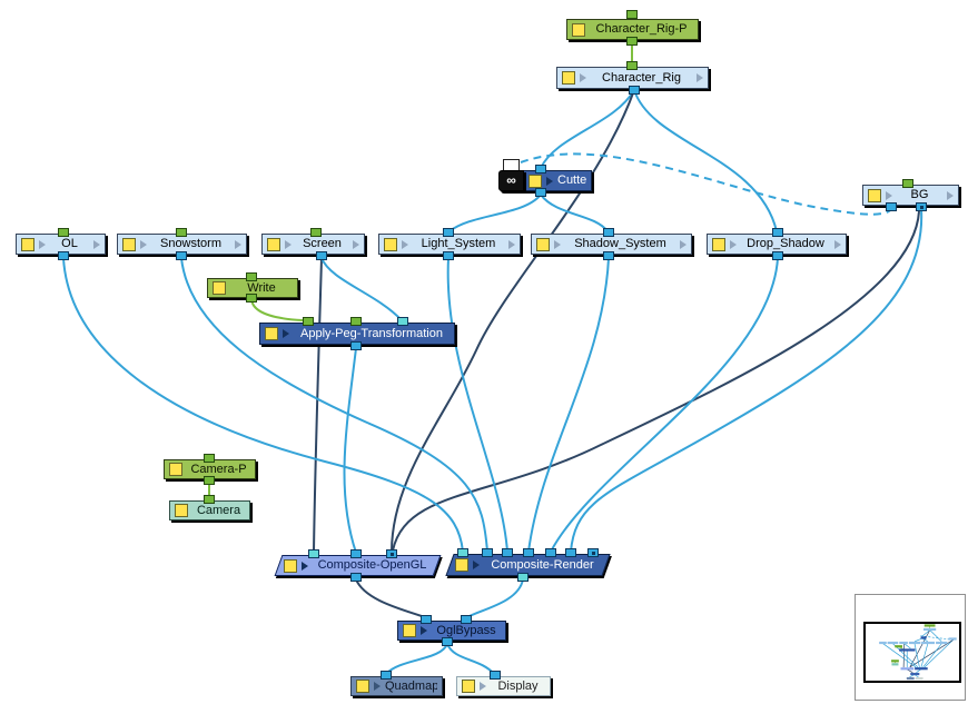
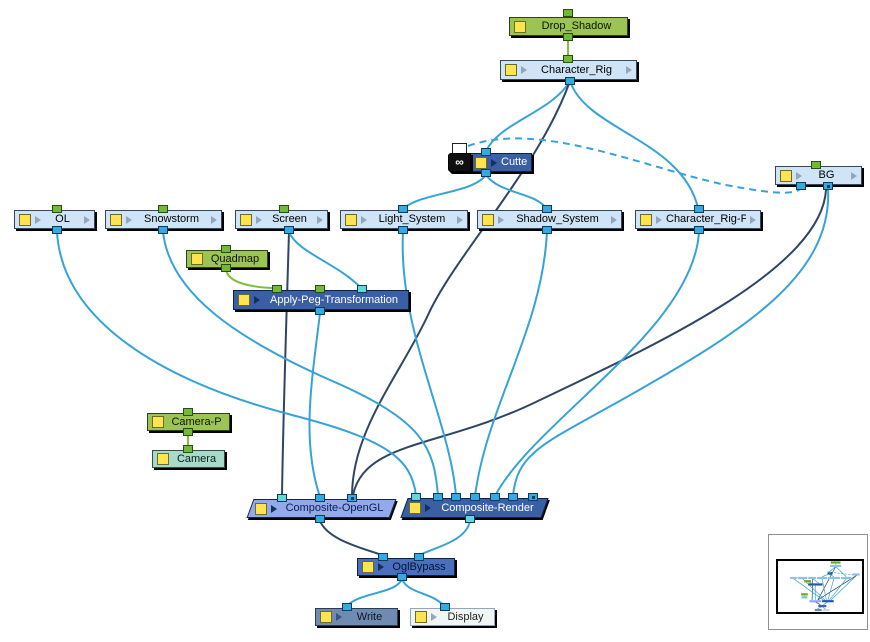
- Character_Rig-P
+ Drop_Shadow
  Character_Rig
  Cutte
  ∞
  BG
  OL
  Snowstorm
  Screen
  Light_System
  Shadow_System
- Drop_Shadow
+ Character_Rig-P
- Write
+ Quadmap
  Apply-Peg-Transformation
  Camera-P
  Camera
  Composite-OpenGL
  Composite-Render
  OglBypass
- Quadmap
+ Write
  Display
